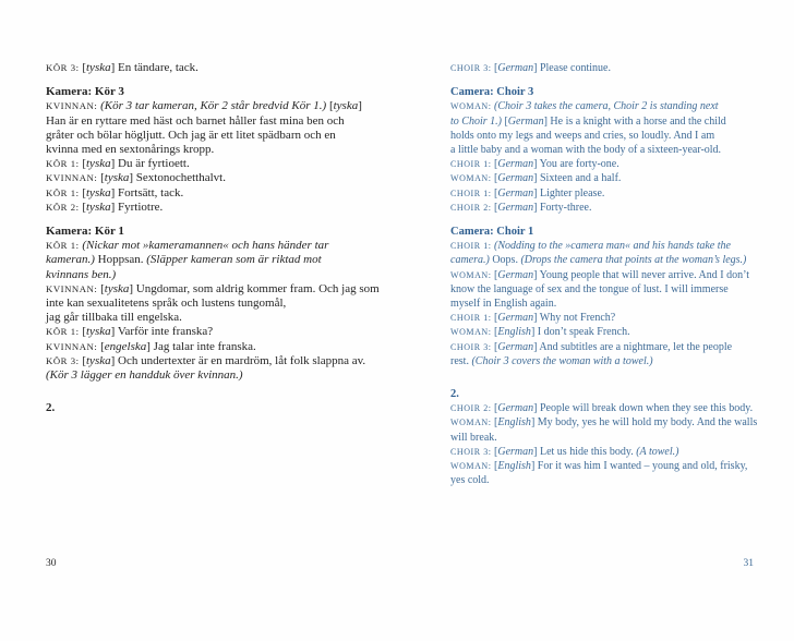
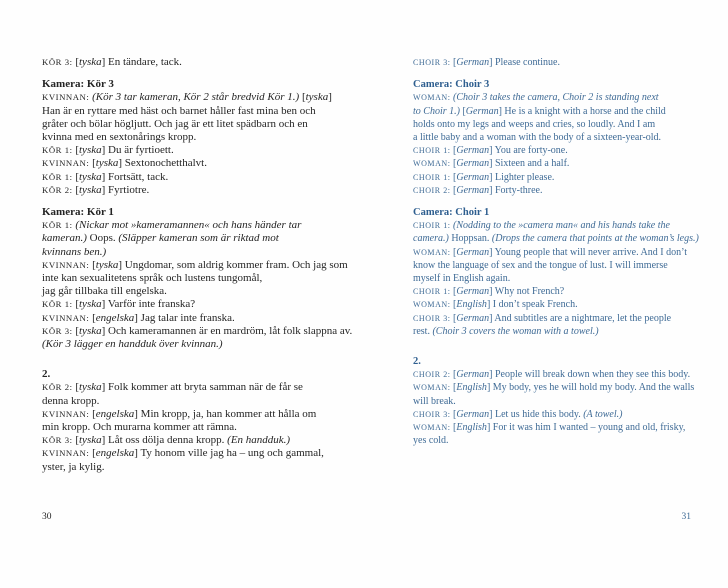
  KÖR 3: [tyska] En tändare, tack.
  Kamera: Kör 3
  KVINNAN: (Kör 3 tar kameran, Kör 2 står bredvid Kör 1.) [tyska]
  Han är en ryttare med häst och barnet håller fast mina ben och
  gråter och bölar högljutt. Och jag är ett litet spädbarn och en
  kvinna med en sextonårings kropp.
  KÖR 1: [tyska] Du är fyrtioett.
  KVINNAN: [tyska] Sextonochetthalvt.
  KÖR 1: [tyska] Fortsätt, tack.
  KÖR 2: [tyska] Fyrtiotre.
  Kamera: Kör 1
  KÖR 1: (Nickar mot »kameramannen« och hans händer tar
- kameran.) Hoppsan. (Släpper kameran som är riktad mot
+ kameran.) Oops. (Släpper kameran som är riktad mot
  kvinnans ben.)
  KVINNAN: [tyska] Ungdomar, som aldrig kommer fram. Och jag som
  inte kan sexualitetens språk och lustens tungomål,
  jag går tillbaka till engelska.
  KÖR 1: [tyska] Varför inte franska?
  KVINNAN: [engelska] Jag talar inte franska.
- KÖR 3: [tyska] Och undertexter är en mardröm, låt folk slappna av.
+ KÖR 3: [tyska] Och kameramannen är en mardröm, låt folk slappna av.
  (Kör 3 lägger en handduk över kvinnan.)
  2.
+ KÖR 2: [tyska] Folk kommer att bryta samman när de får se
+ denna kropp.
+ KVINNAN: [engelska] Min kropp, ja, han kommer att hålla om
+ min kropp. Och murarna kommer att rämna.
+ KÖR 3: [tyska] Låt oss dölja denna kropp. (En handduk.)
+ KVINNAN: [engelska] Ty honom ville jag ha – ung och gammal,
+ yster, ja kylig.
  CHOIR 3: [German] Please continue.
  Camera: Choir 3
  WOMAN: (Choir 3 takes the camera, Choir 2 is standing next
  to Choir 1.) [German] He is a knight with a horse and the child
  holds onto my legs and weeps and cries, so loudly. And I am
  a little baby and a woman with the body of a sixteen-year-old.
  CHOIR 1: [German] You are forty-one.
  WOMAN: [German] Sixteen and a half.
  CHOIR 1: [German] Lighter please.
  CHOIR 2: [German] Forty-three.
  Camera: Choir 1
  CHOIR 1: (Nodding to the »camera man« and his hands take the
- camera.) Oops. (Drops the camera that points at the woman’s legs.)
+ camera.) Hoppsan. (Drops the camera that points at the woman’s legs.)
  WOMAN: [German] Young people that will never arrive. And I don’t
  know the language of sex and the tongue of lust. I will immerse
  myself in English again.
  CHOIR 1: [German] Why not French?
  WOMAN: [English] I don’t speak French.
  CHOIR 3: [German] And subtitles are a nightmare, let the people
  rest. (Choir 3 covers the woman with a towel.)
  2.
  CHOIR 2: [German] People will break down when they see this body.
  WOMAN: [English] My body, yes he will hold my body. And the walls
  will break.
  CHOIR 3: [German] Let us hide this body. (A towel.)
  WOMAN: [English] For it was him I wanted – young and old, frisky,
  yes cold.
  30
  31
